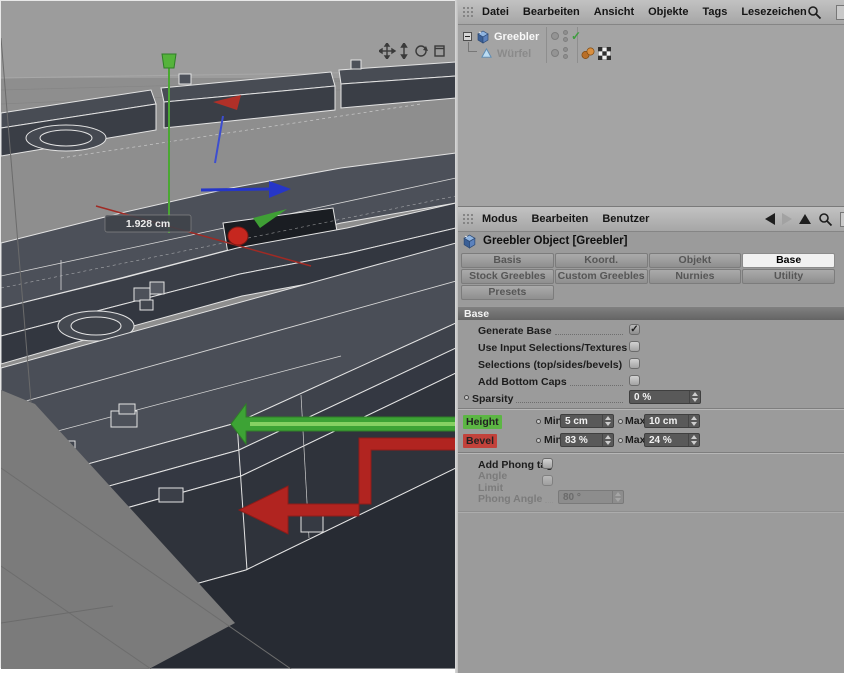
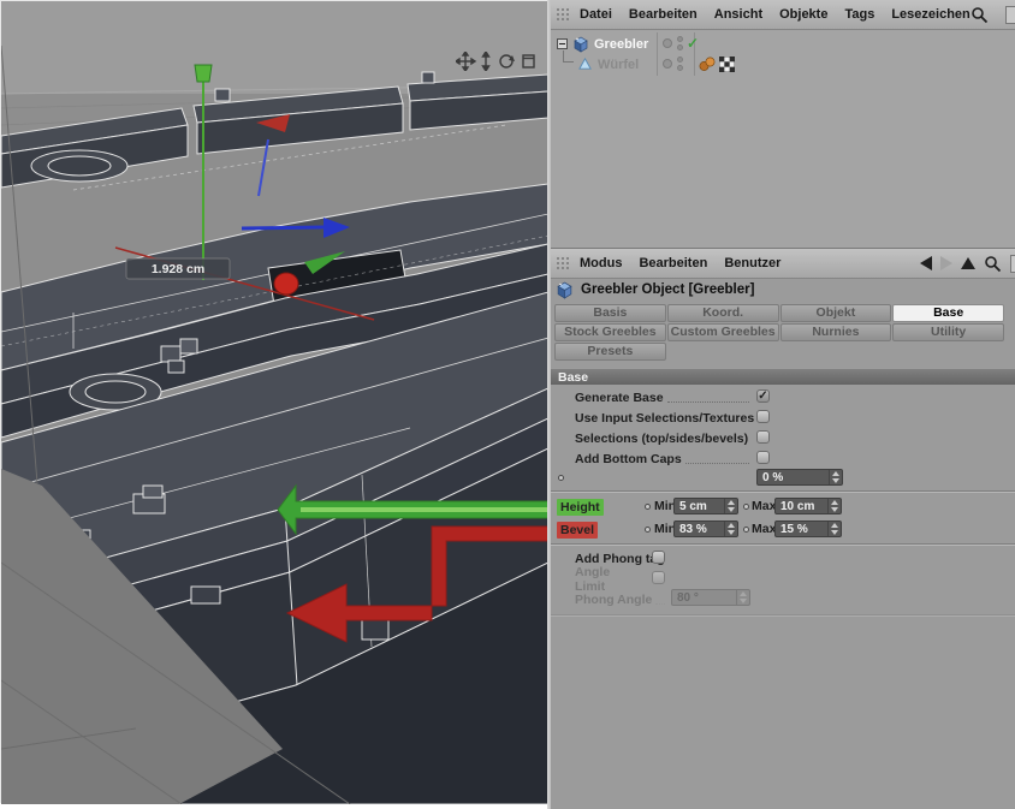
  1.928 cm
  Datei
  Bearbeiten
  Ansicht
  Objekte
  Tags
  Lesezeichen
  Greebler
  ✓
  Würfel
  Modus
  Bearbeiten
  Benutzer
  Greebler Object [Greebler]
  Basis
  Koord.
  Objekt
  Base
  Stock Greebles
  Custom Greebles
  Nurnies
  Utility
  Presets
  Base
  Generate Base
  ✓
  Use Input Selections/Textures
  Selections (top/sides/bevels)
  Add Bottom Caps
- Sparsity
  0 %
  Height
  Min
  5 cm
  Max
  10 cm
  Bevel
  Min
  83 %
  Max
- 24 %
+ 15 %
  Add Phong t
  Angle Limit
  Phong Angle
  80 °
